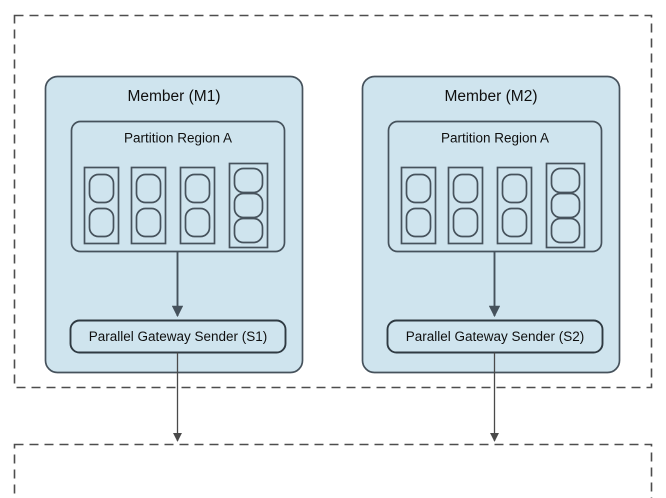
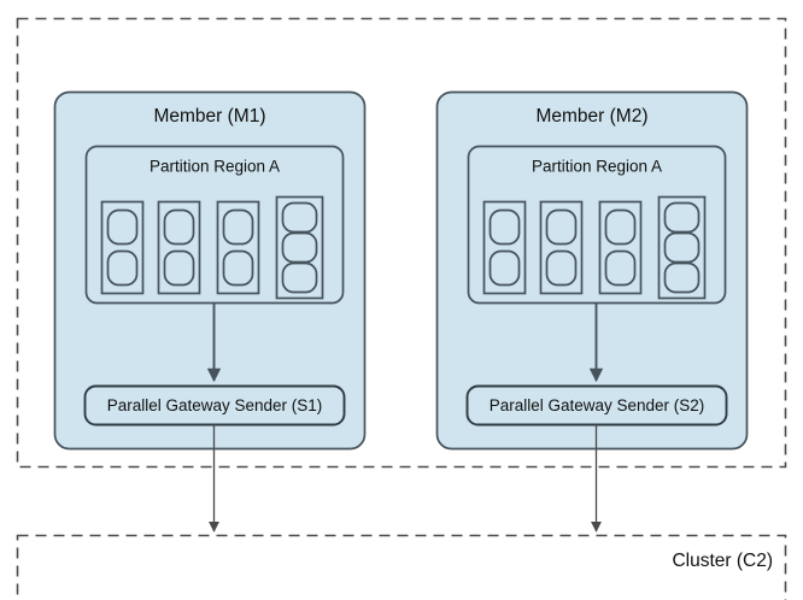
  Member (M1)
  Partition Region A
  Parallel Gateway Sender (S1)
  Member (M2)
  Partition Region A
  Parallel Gateway Sender (S2)
+ Cluster (C2)
